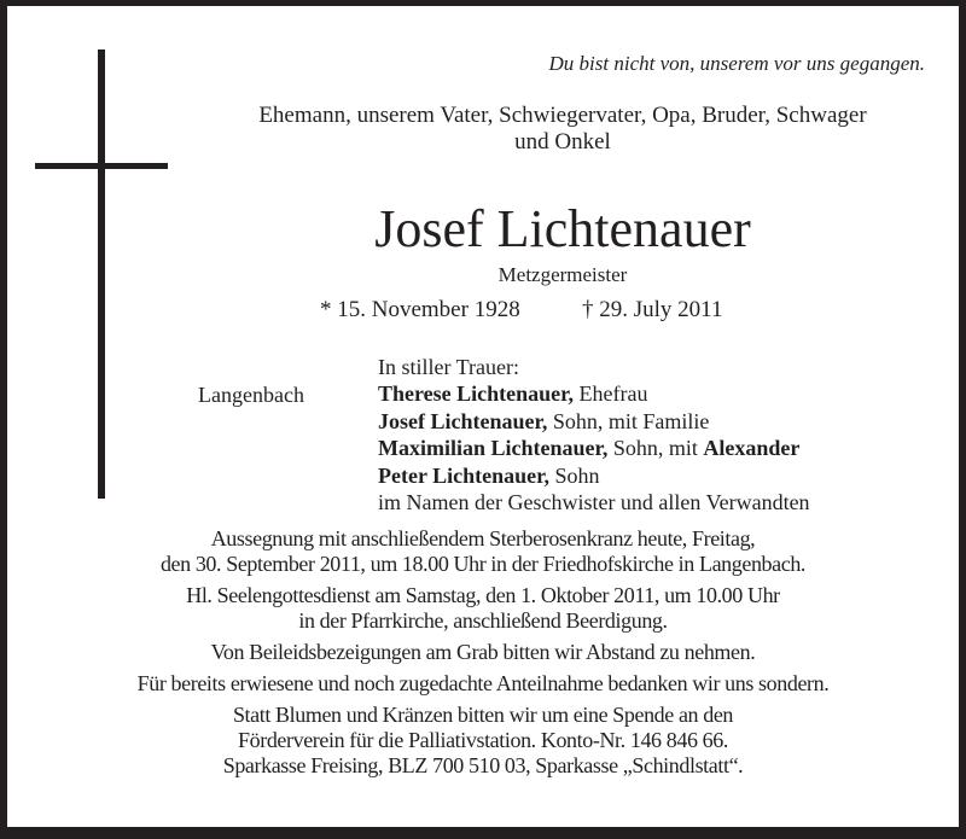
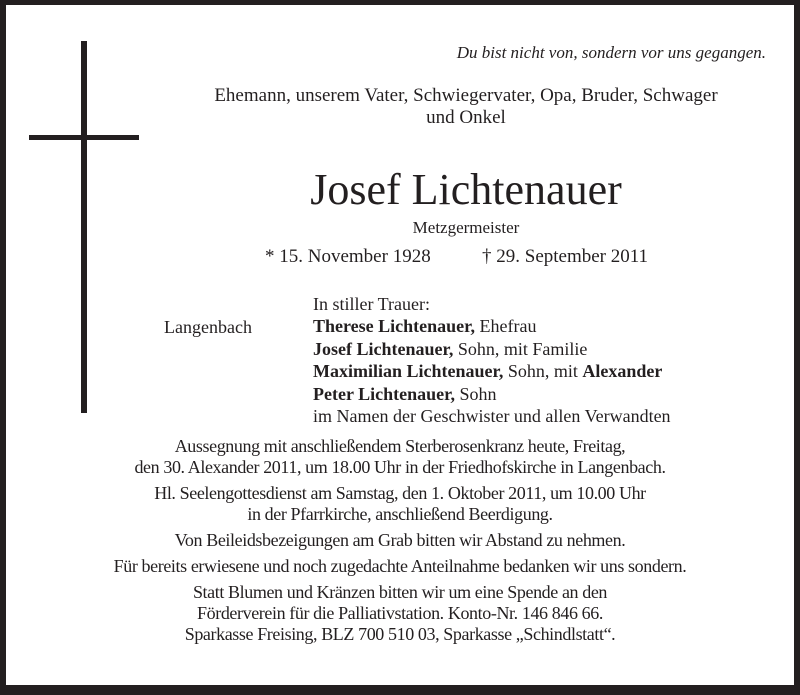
- Du bist nicht von, unserem vor uns gegangen.
+ Du bist nicht von, sondern vor uns gegangen.
  Ehemann, unserem Vater, Schwiegervater, Opa, Bruder, Schwager
  und Onkel
  Josef Lichtenauer
  Metzgermeister
  * 15. November 1928
- † 29. July 2011
+ † 29. September 2011
  Langenbach
  In stiller Trauer:
  Therese Lichtenauer, Ehefrau
  Josef Lichtenauer, Sohn, mit Familie
  Maximilian Lichtenauer, Sohn, mit Alexander
  Peter Lichtenauer, Sohn
  im Namen der Geschwister und allen Verwandten
  Aussegnung mit anschließendem Sterberosenkranz heute, Freitag,
- den 30. September 2011, um 18.00 Uhr in der Friedhofskirche in Langenbach.
+ den 30. Alexander 2011, um 18.00 Uhr in der Friedhofskirche in Langenbach.
  Hl. Seelengottesdienst am Samstag, den 1. Oktober 2011, um 10.00 Uhr
  in der Pfarrkirche, anschließend Beerdigung.
  Von Beileidsbezeigungen am Grab bitten wir Abstand zu nehmen.
  Für bereits erwiesene und noch zugedachte Anteilnahme bedanken wir uns sondern.
  Statt Blumen und Kränzen bitten wir um eine Spende an den
  Förderverein für die Palliativstation. Konto-Nr. 146 846 66.
  Sparkasse Freising, BLZ 700 510 03, Sparkasse „Schindlstatt“.
